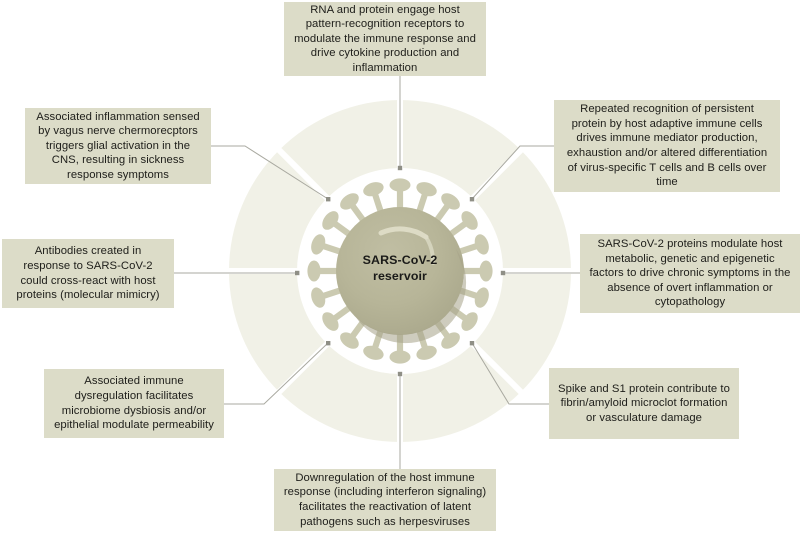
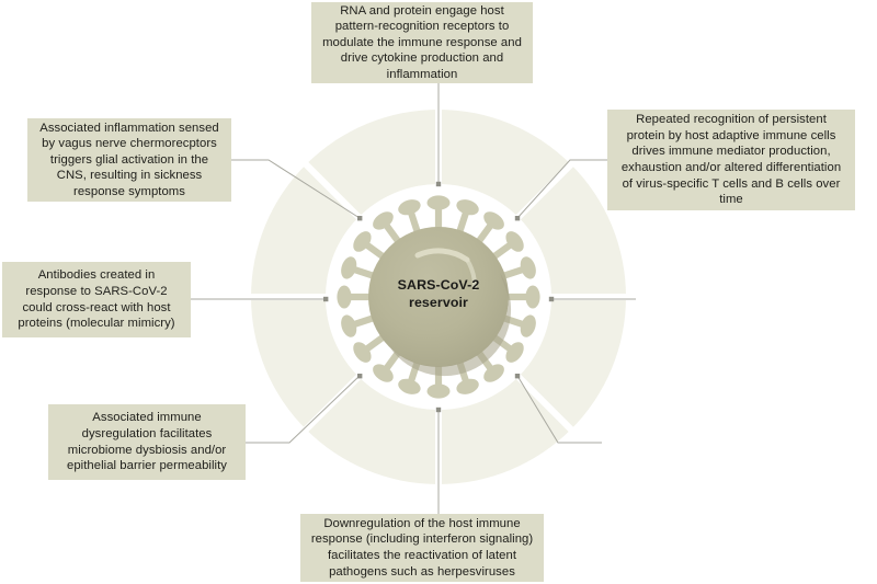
  SARS-CoV-2
  reservoir
  RNA and protein engage host pattern-recognition receptors to modulate the immune response and drive cytokine production and inflammation
  Repeated recognition of persistent protein by host adaptive immune cells drives immune mediator production, exhaustion and/or altered differentiation of virus-specific T cells and B cells over time
- SARS-CoV-2 proteins modulate host metabolic, genetic and epigenetic factors to drive chronic symptoms in the absence of overt inflammation or cytopathology
- Spike and S1 protein contribute to fibrin/amyloid microclot formation or vasculature damage
  Downregulation of the host immune response (including interferon signaling) facilitates the reactivation of latent pathogens such as herpesviruses
- Associated immune dysregulation facilitates microbiome dysbiosis and/or epithelial modulate permeability
+ Associated immune dysregulation facilitates microbiome dysbiosis and/or epithelial barrier permeability
  Antibodies created in response to SARS-CoV-2 could cross-react with host proteins (molecular mimicry)
  Associated inflammation sensed by vagus nerve chermorecptors triggers glial activation in the CNS, resulting in sickness response symptoms
